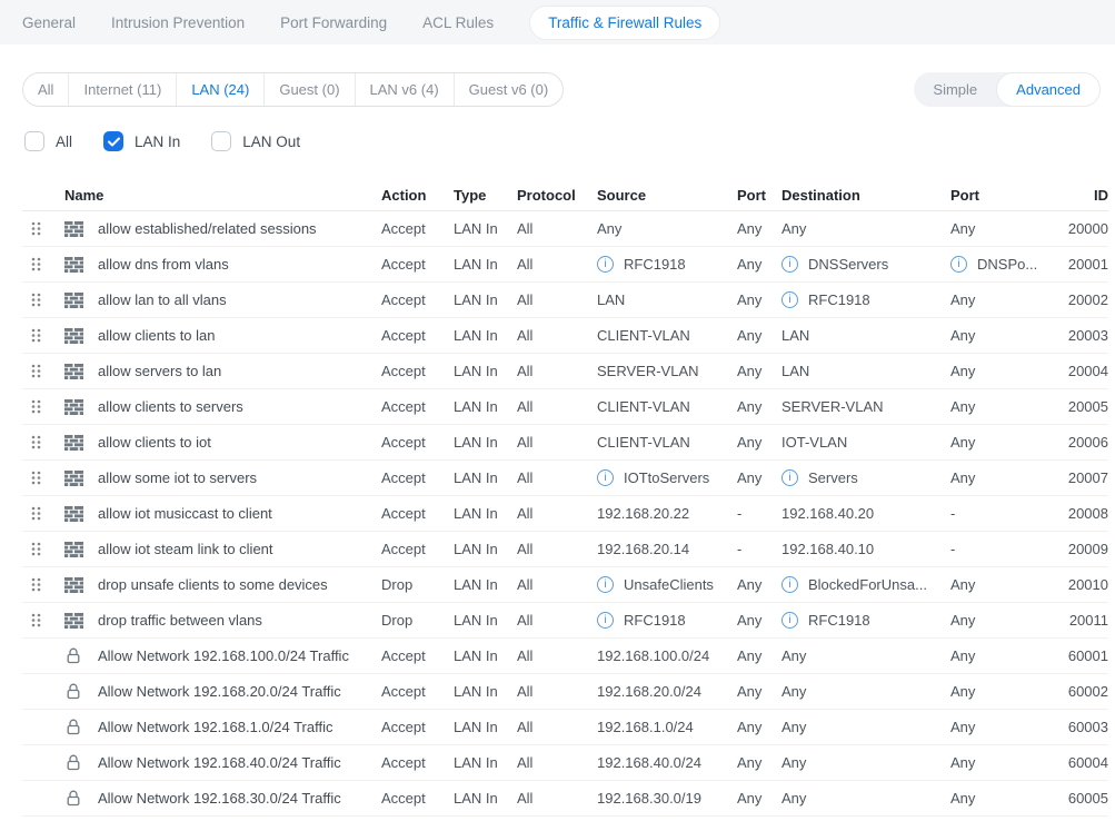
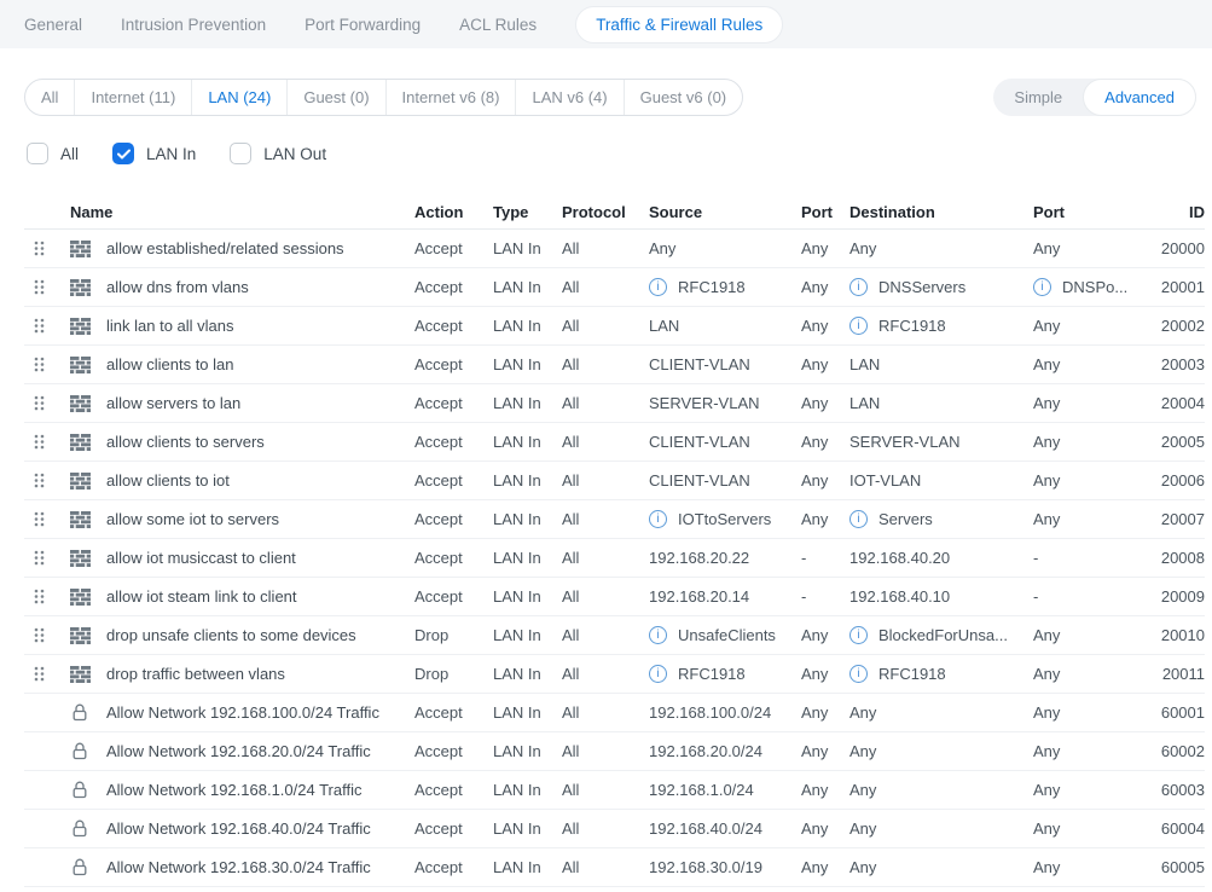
  General
  Intrusion Prevention
  Port Forwarding
  ACL Rules
  Traffic & Firewall Rules
  All
  Internet (11)
  LAN (24)
  Guest (0)
+ Internet v6 (8)
  LAN v6 (4)
  Guest v6 (0)
  Simple
  Advanced
  All
  LAN In
  LAN Out
  Name
  Action
  Type
  Protocol
  Source
  Port
  Destination
  Port
  ID
  allow established/related sessions
  Accept
  LAN In
  All
  Any
  Any
  Any
  Any
  20000
  allow dns from vlans
  Accept
  LAN In
  All
  i
  RFC1918
  Any
  i
  DNSServers
  i
  DNSPo...
  20001
- allow lan to all vlans
+ link lan to all vlans
  Accept
  LAN In
  All
  LAN
  Any
  i
  RFC1918
  Any
  20002
  allow clients to lan
  Accept
  LAN In
  All
  CLIENT-VLAN
  Any
  LAN
  Any
  20003
  allow servers to lan
  Accept
  LAN In
  All
  SERVER-VLAN
  Any
  LAN
  Any
  20004
  allow clients to servers
  Accept
  LAN In
  All
  CLIENT-VLAN
  Any
  SERVER-VLAN
  Any
  20005
  allow clients to iot
  Accept
  LAN In
  All
  CLIENT-VLAN
  Any
  IOT-VLAN
  Any
  20006
  allow some iot to servers
  Accept
  LAN In
  All
  i
  IOTtoServers
  Any
  i
  Servers
  Any
  20007
  allow iot musiccast to client
  Accept
  LAN In
  All
  192.168.20.22
  -
  192.168.40.20
  -
  20008
  allow iot steam link to client
  Accept
  LAN In
  All
  192.168.20.14
  -
  192.168.40.10
  -
  20009
  drop unsafe clients to some devices
  Drop
  LAN In
  All
  i
  UnsafeClients
  Any
  i
  BlockedForUnsa...
  Any
  20010
  drop traffic between vlans
  Drop
  LAN In
  All
  i
  RFC1918
  Any
  i
  RFC1918
  Any
  20011
  Allow Network 192.168.100.0/24 Traffic
  Accept
  LAN In
  All
  192.168.100.0/24
  Any
  Any
  Any
  60001
  Allow Network 192.168.20.0/24 Traffic
  Accept
  LAN In
  All
  192.168.20.0/24
  Any
  Any
  Any
  60002
  Allow Network 192.168.1.0/24 Traffic
  Accept
  LAN In
  All
  192.168.1.0/24
  Any
  Any
  Any
  60003
  Allow Network 192.168.40.0/24 Traffic
  Accept
  LAN In
  All
  192.168.40.0/24
  Any
  Any
  Any
  60004
  Allow Network 192.168.30.0/24 Traffic
  Accept
  LAN In
  All
  192.168.30.0/19
  Any
  Any
  Any
  60005
